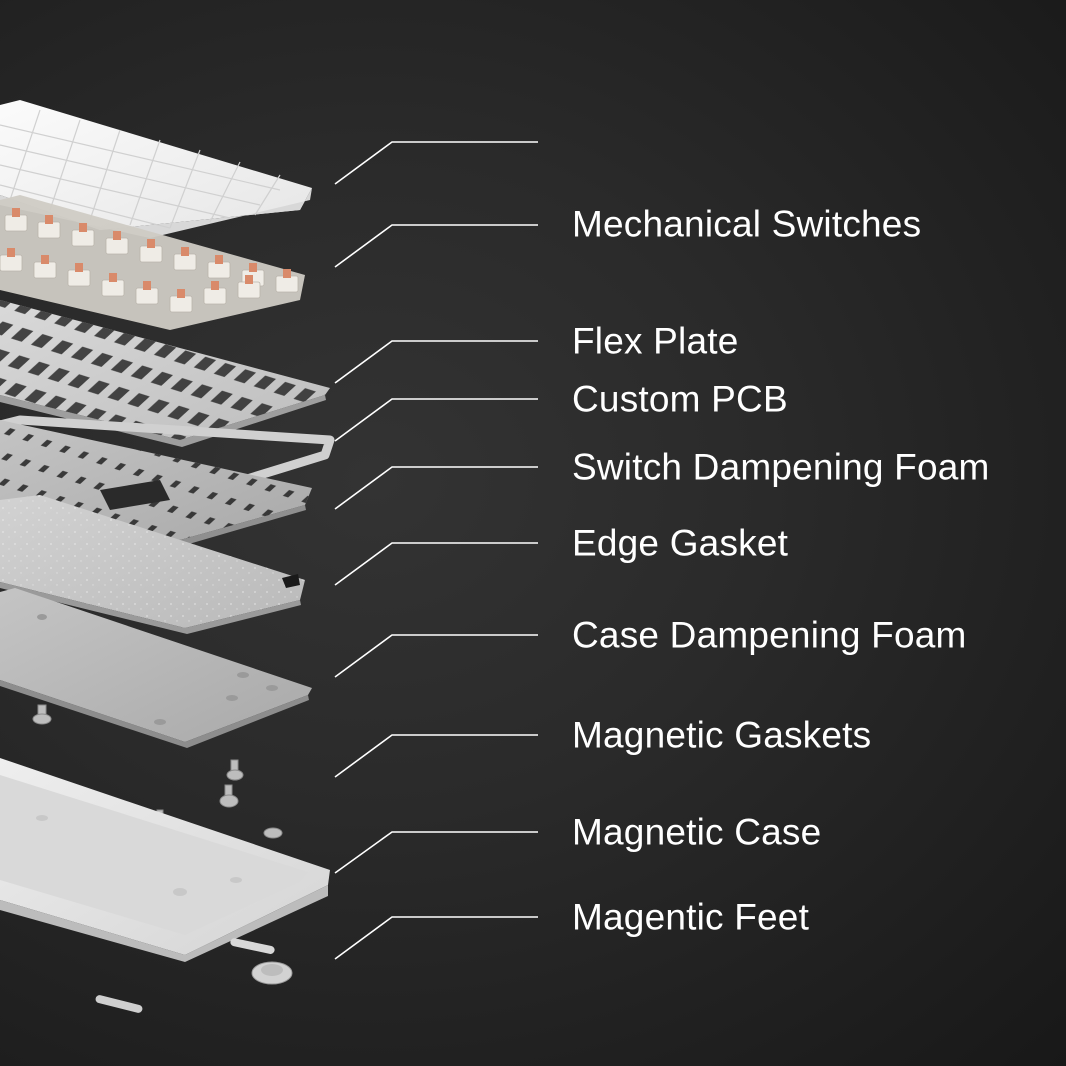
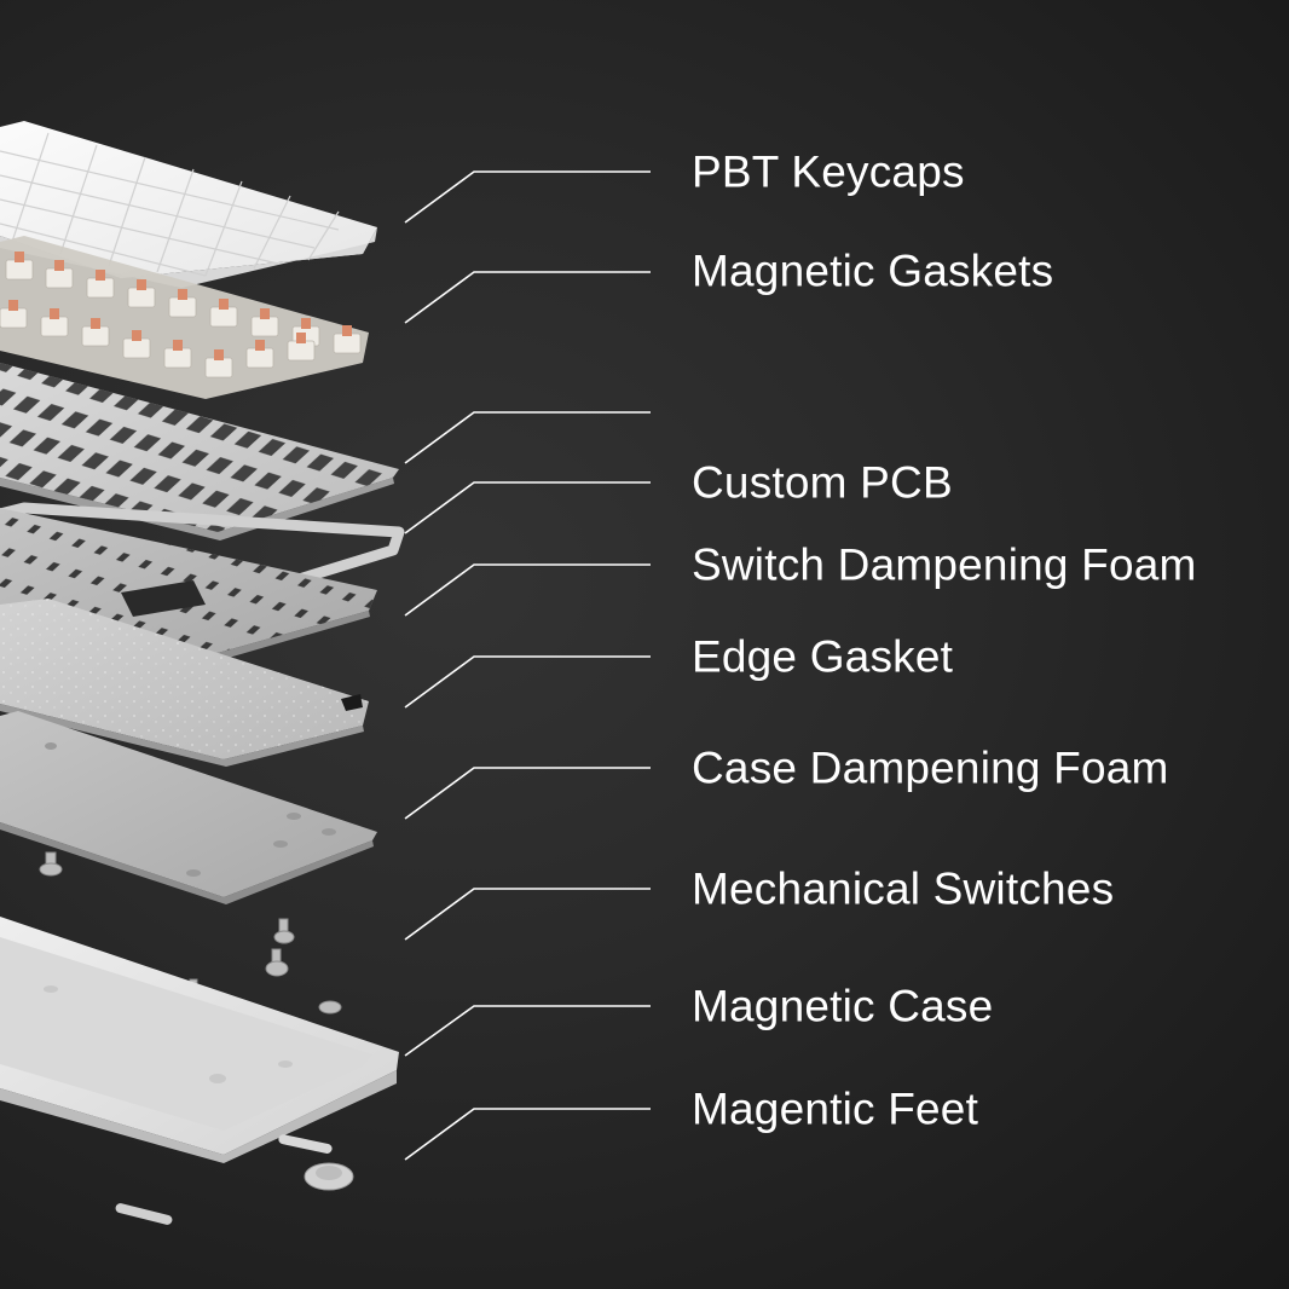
+ PBT Keycaps
- Mechanical Switches
+ Magnetic Gaskets
- Flex Plate
  Custom PCB
  Switch Dampening Foam
  Edge Gasket
  Case Dampening Foam
- Magnetic Gaskets
+ Mechanical Switches
  Magnetic Case
  Magentic Feet
